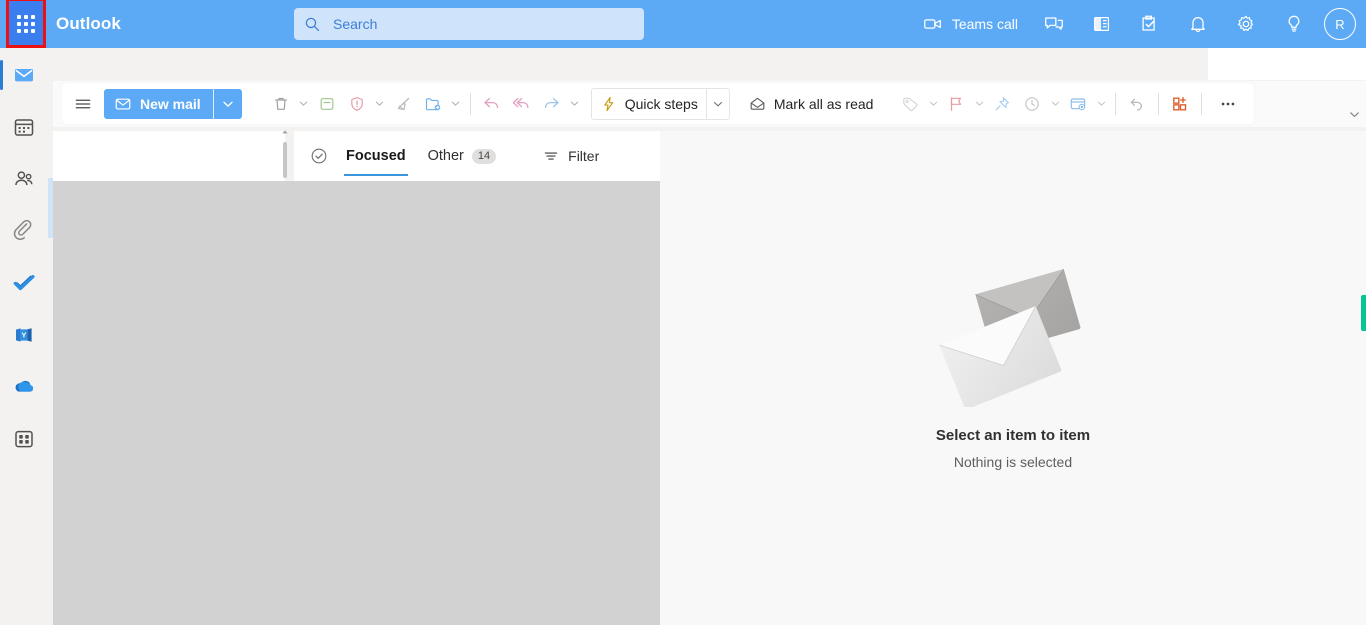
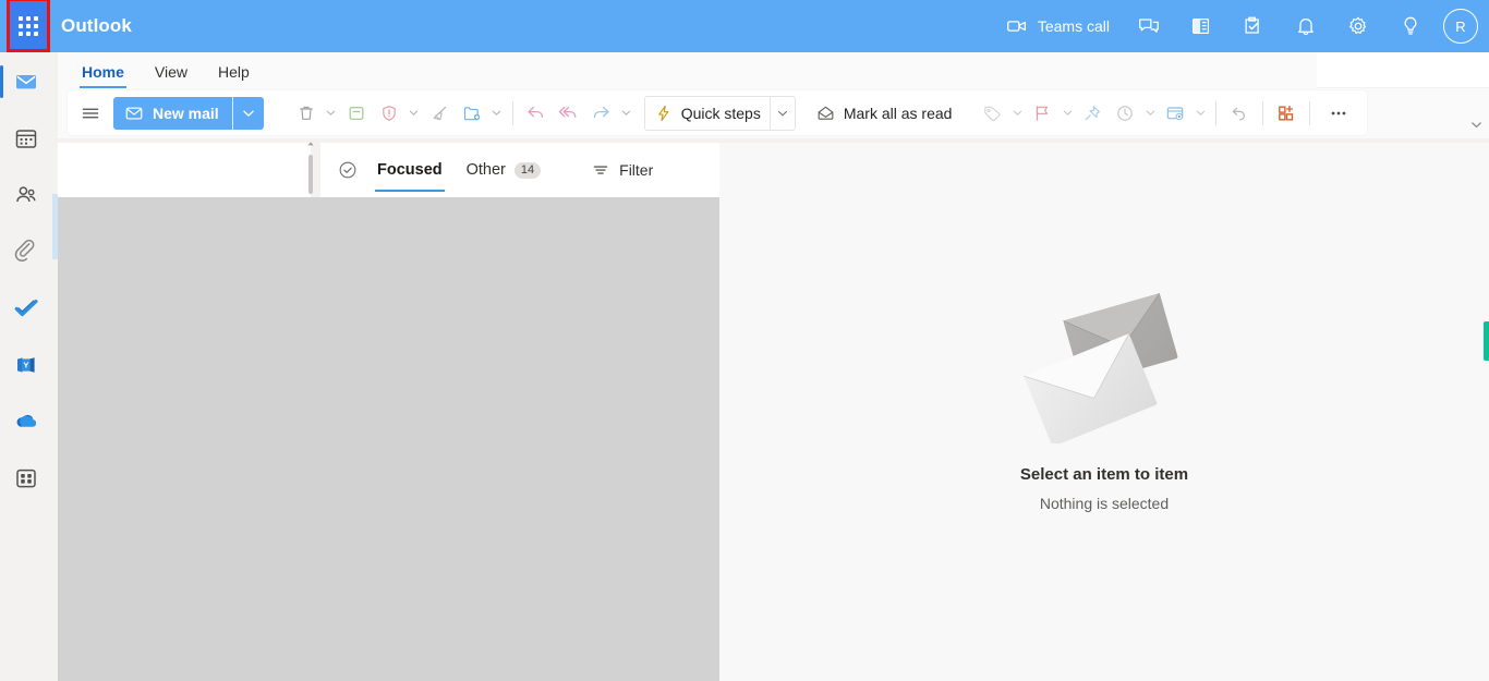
  Outlook
- Search
  Teams call
  R
  Y
+ Home
+ View
+ Help
  New mail
  Quick steps
  Mark all as read
  Focused
  Other
  14
  Filter
  Select an item to item
  Nothing is selected
